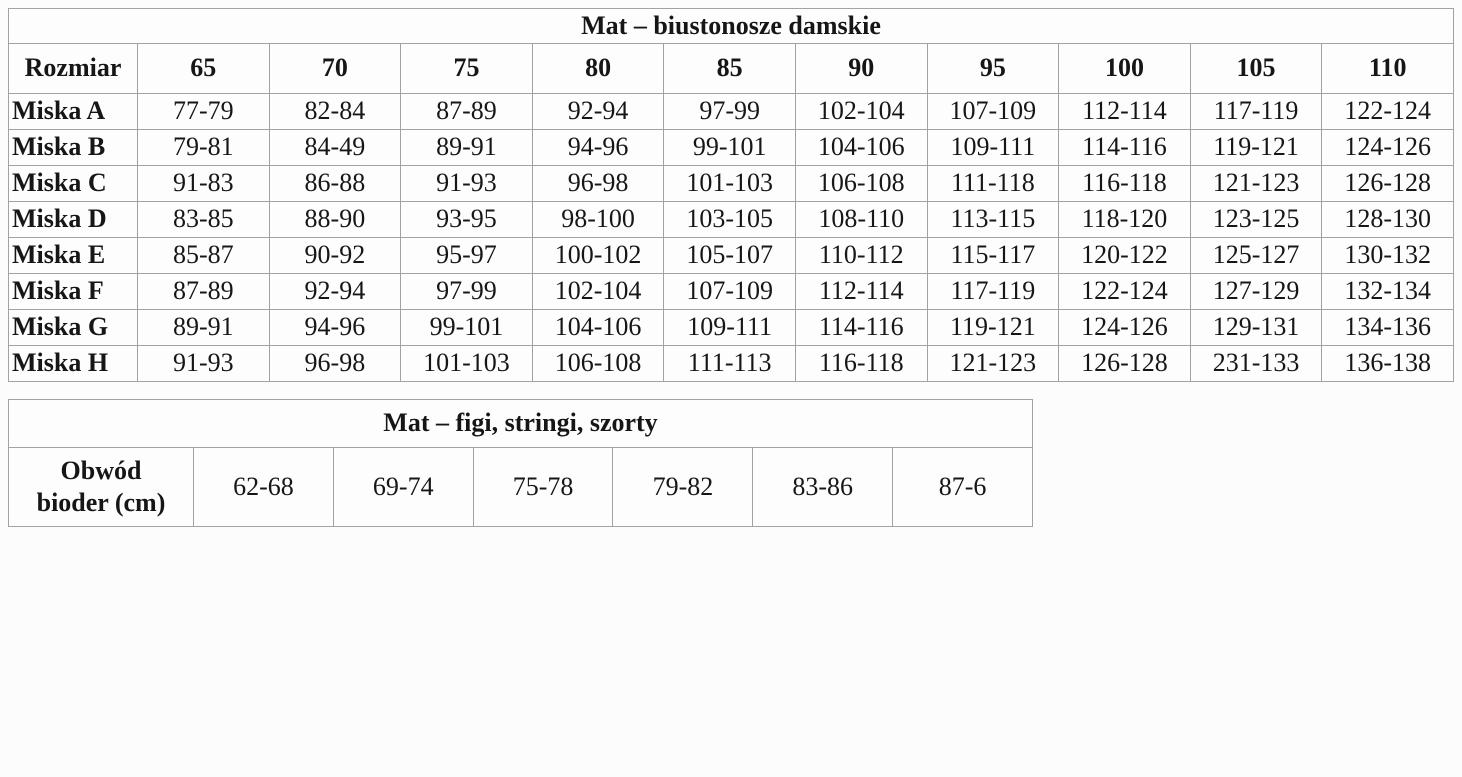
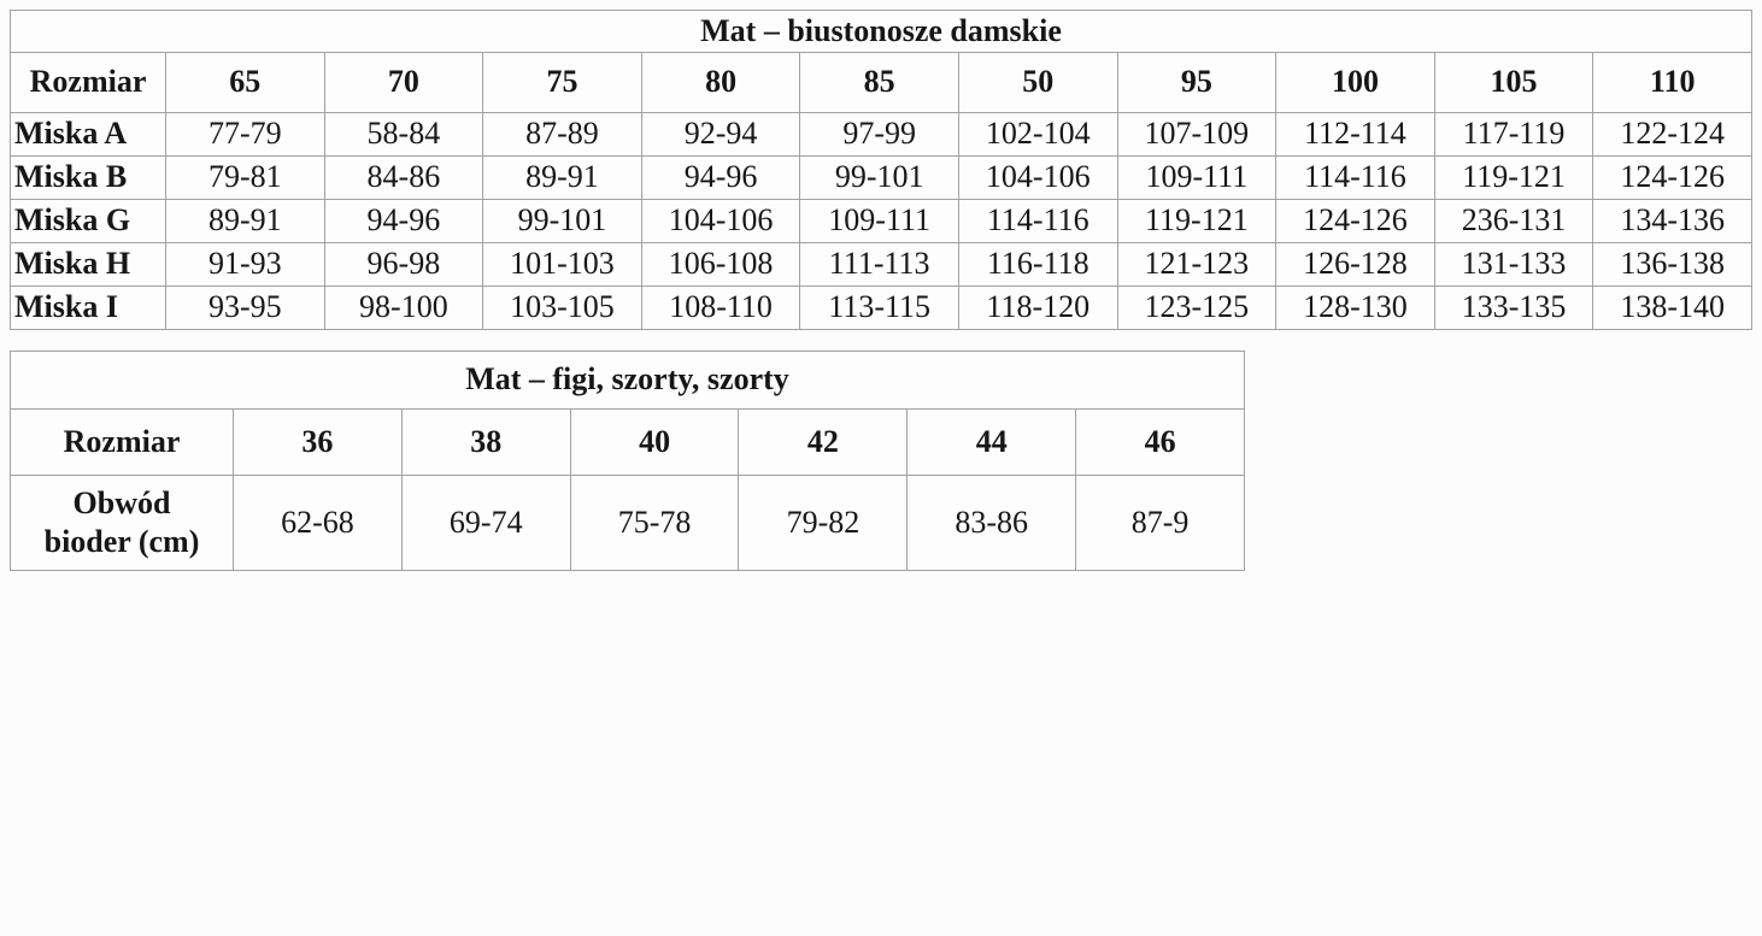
  Mat – biustonosze damskie
- Rozmiar	65	70	75	80	85	90	95	100	105	110
+ Rozmiar	65	70	75	80	85	50	95	100	105	110
- Miska A	77-79	82-84	87-89	92-94	97-99	102-104	107-109	112-114	117-119	122-124
+ Miska A	77-79	58-84	87-89	92-94	97-99	102-104	107-109	112-114	117-119	122-124
- Miska B	79-81	84-49	89-91	94-96	99-101	104-106	109-111	114-116	119-121	124-126
+ Miska B	79-81	84-86	89-91	94-96	99-101	104-106	109-111	114-116	119-121	124-126
- Miska C	91-83	86-88	91-93	96-98	101-103	106-108	111-118	116-118	121-123	126-128
- Miska D	83-85	88-90	93-95	98-100	103-105	108-110	113-115	118-120	123-125	128-130
- Miska E	85-87	90-92	95-97	100-102	105-107	110-112	115-117	120-122	125-127	130-132
- Miska F	87-89	92-94	97-99	102-104	107-109	112-114	117-119	122-124	127-129	132-134
- Miska G	89-91	94-96	99-101	104-106	109-111	114-116	119-121	124-126	129-131	134-136
+ Miska G	89-91	94-96	99-101	104-106	109-111	114-116	119-121	124-126	236-131	134-136
- Miska H	91-93	96-98	101-103	106-108	111-113	116-118	121-123	126-128	231-133	136-138
+ Miska H	91-93	96-98	101-103	106-108	111-113	116-118	121-123	126-128	131-133	136-138
+ Miska I	93-95	98-100	103-105	108-110	113-115	118-120	123-125	128-130	133-135	138-140
- Mat – figi, stringi, szorty
+ Mat – figi, szorty, szorty
+ Rozmiar	36	38	40	42	44	46
- Obwód bioder (cm)	62-68	69-74	75-78	79-82	83-86	87-6
+ Obwód bioder (cm)	62-68	69-74	75-78	79-82	83-86	87-9
